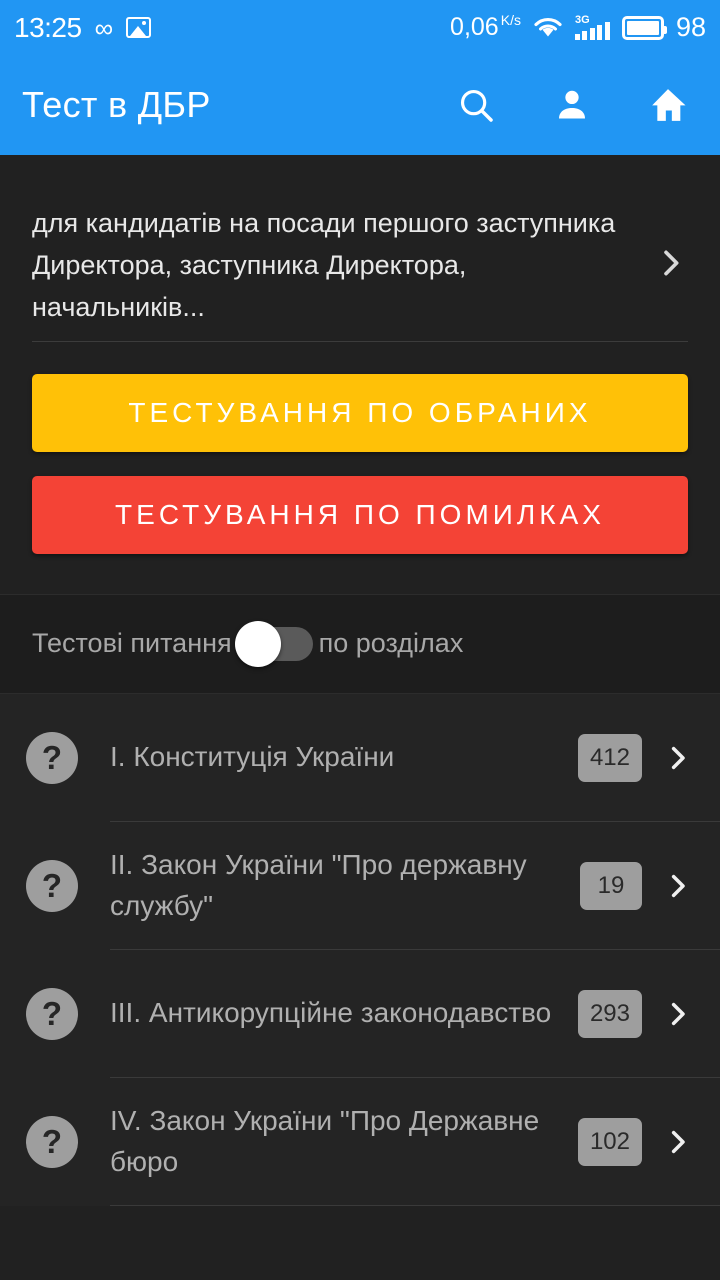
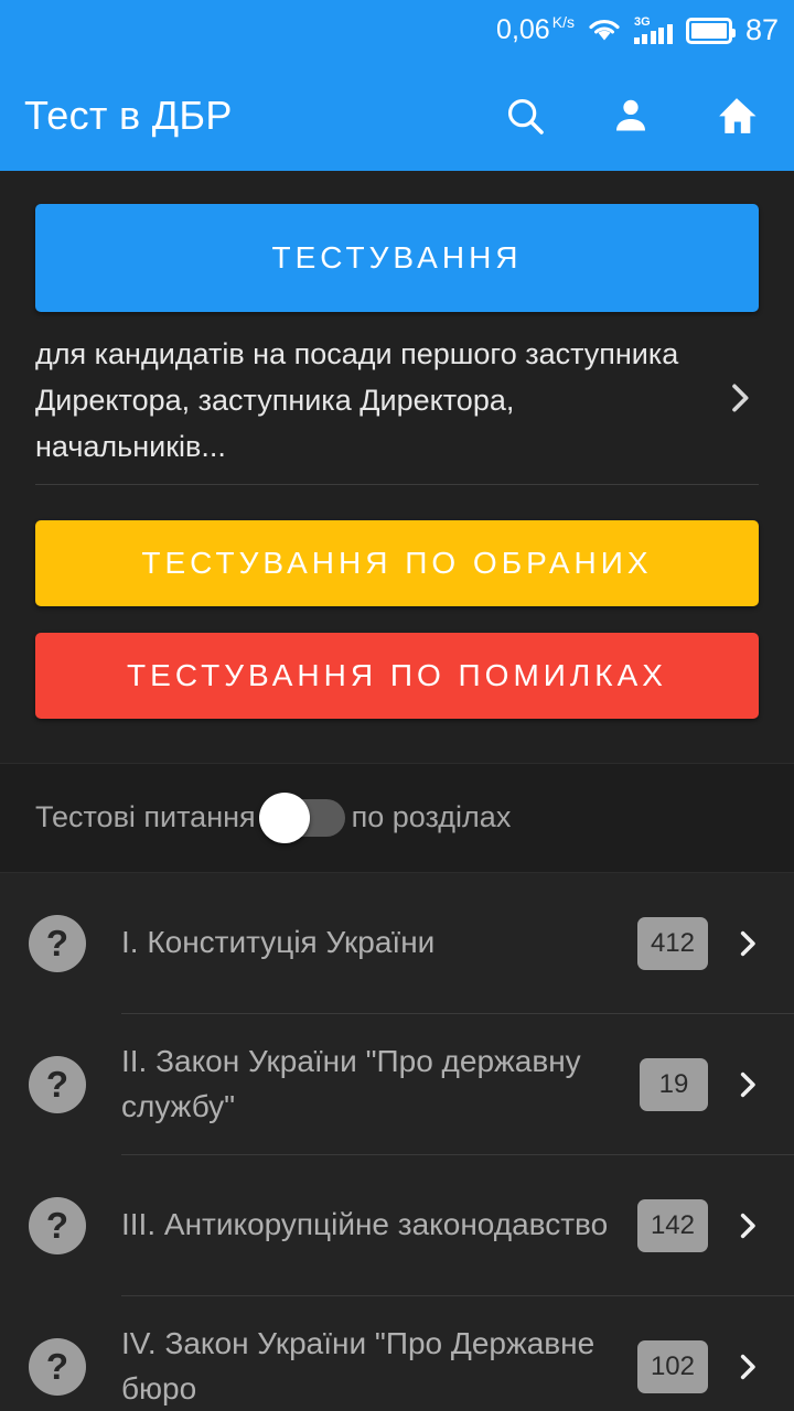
- 13:25
- ∞
  0,06
  K/s
  3G
- 98
+ 87
  Тест в ДБР
+ ТЕСТУВАННЯ
  для кандидатів на посади першого заступника Директора, заступника Директора, начальників...
  ТЕСТУВАННЯ ПО ОБРАНИХ
  ТЕСТУВАННЯ ПО ПОМИЛКАХ
  Тестові питання
  по розділах
  ?
  I. Конституція України
  412
  ?
  II. Закон України "Про державну службу"
  19
  ?
  III. Антикорупційне законодавство
- 293
+ 142
  ?
  IV. Закон України "Про Державне бюро
  102
